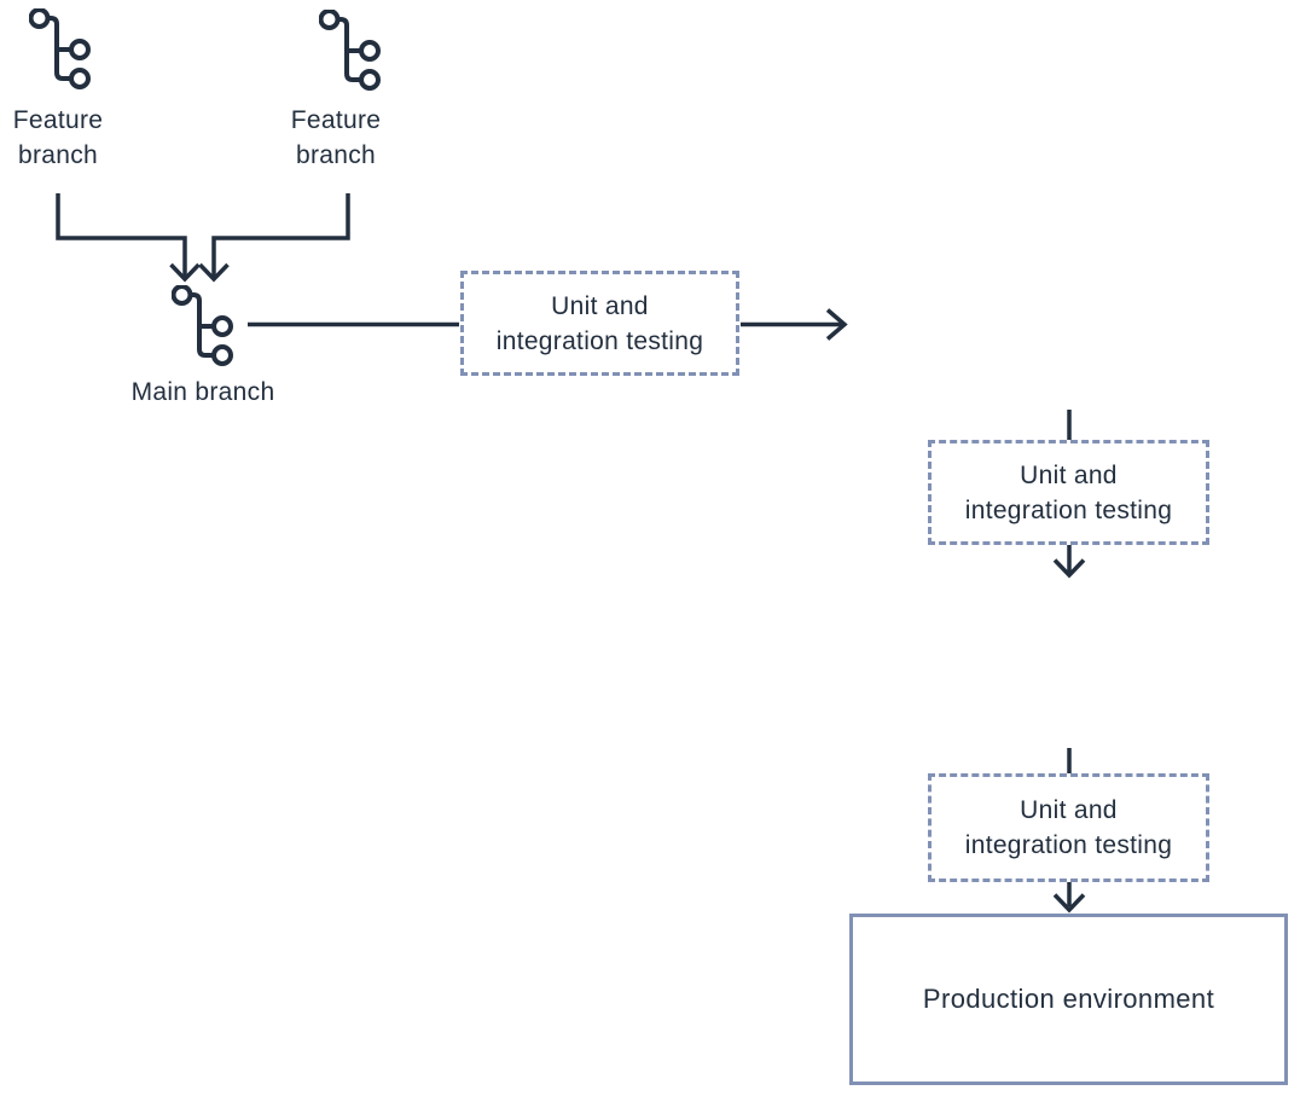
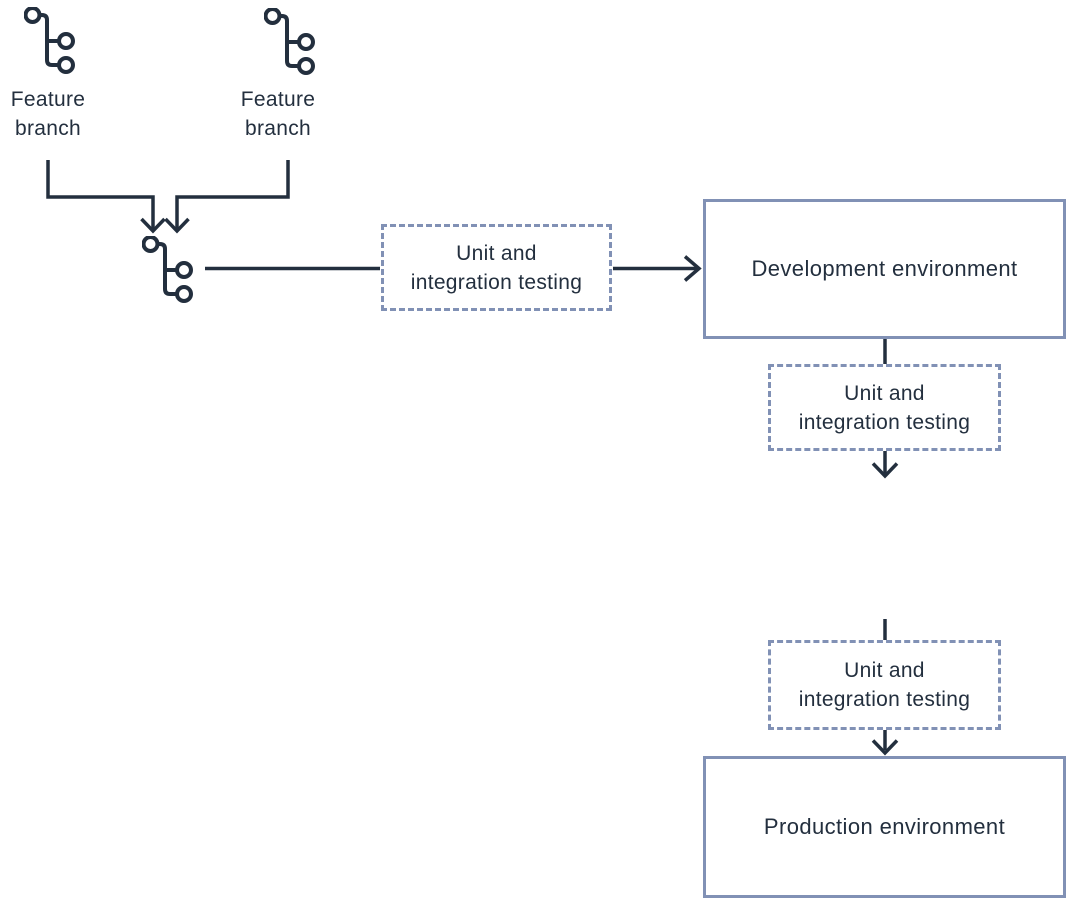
  Feature branch
  Feature branch
- Main branch
  Unit and
  integration testing
  Unit and
  integration testing
  Unit and
  integration testing
+ Development environment
  Production environment
